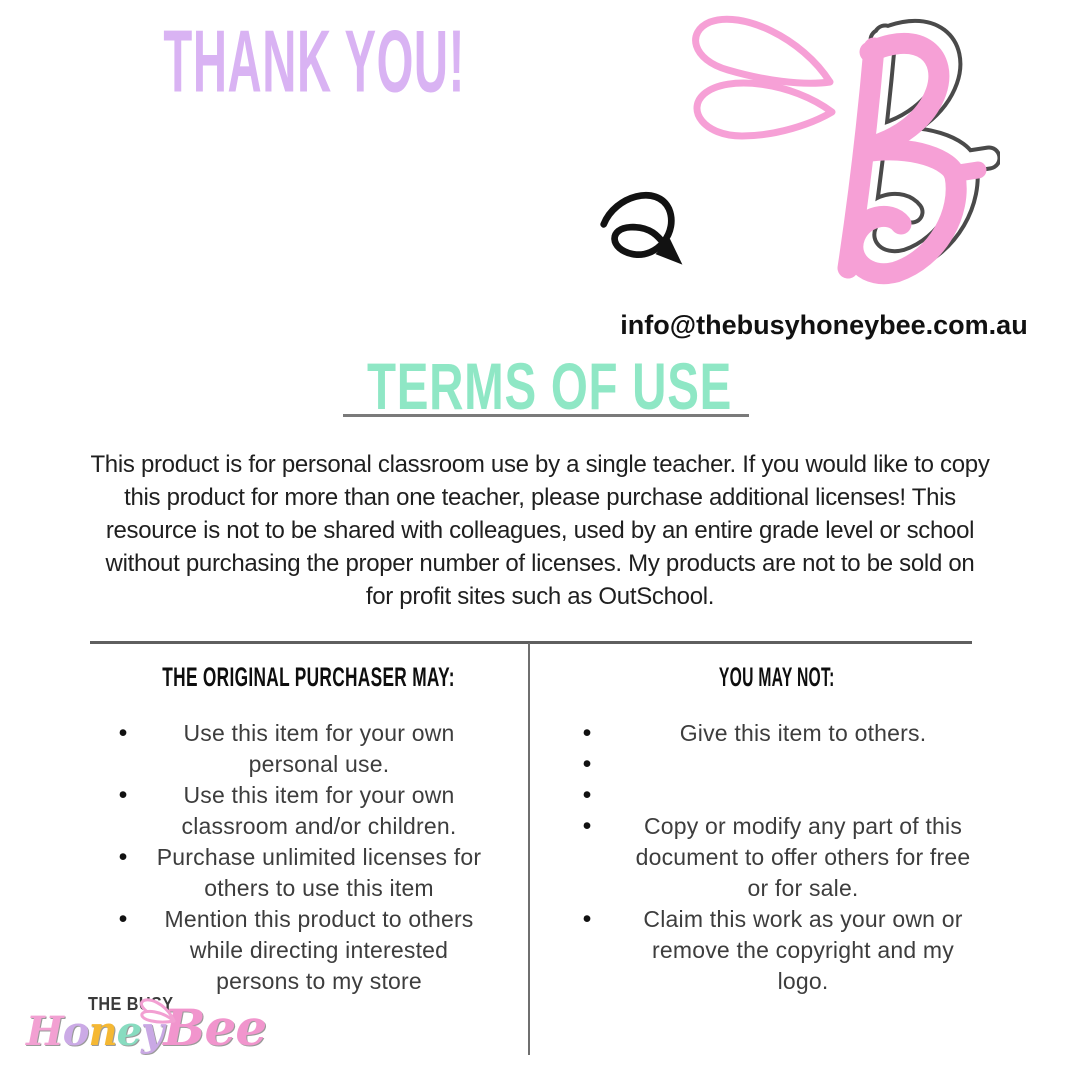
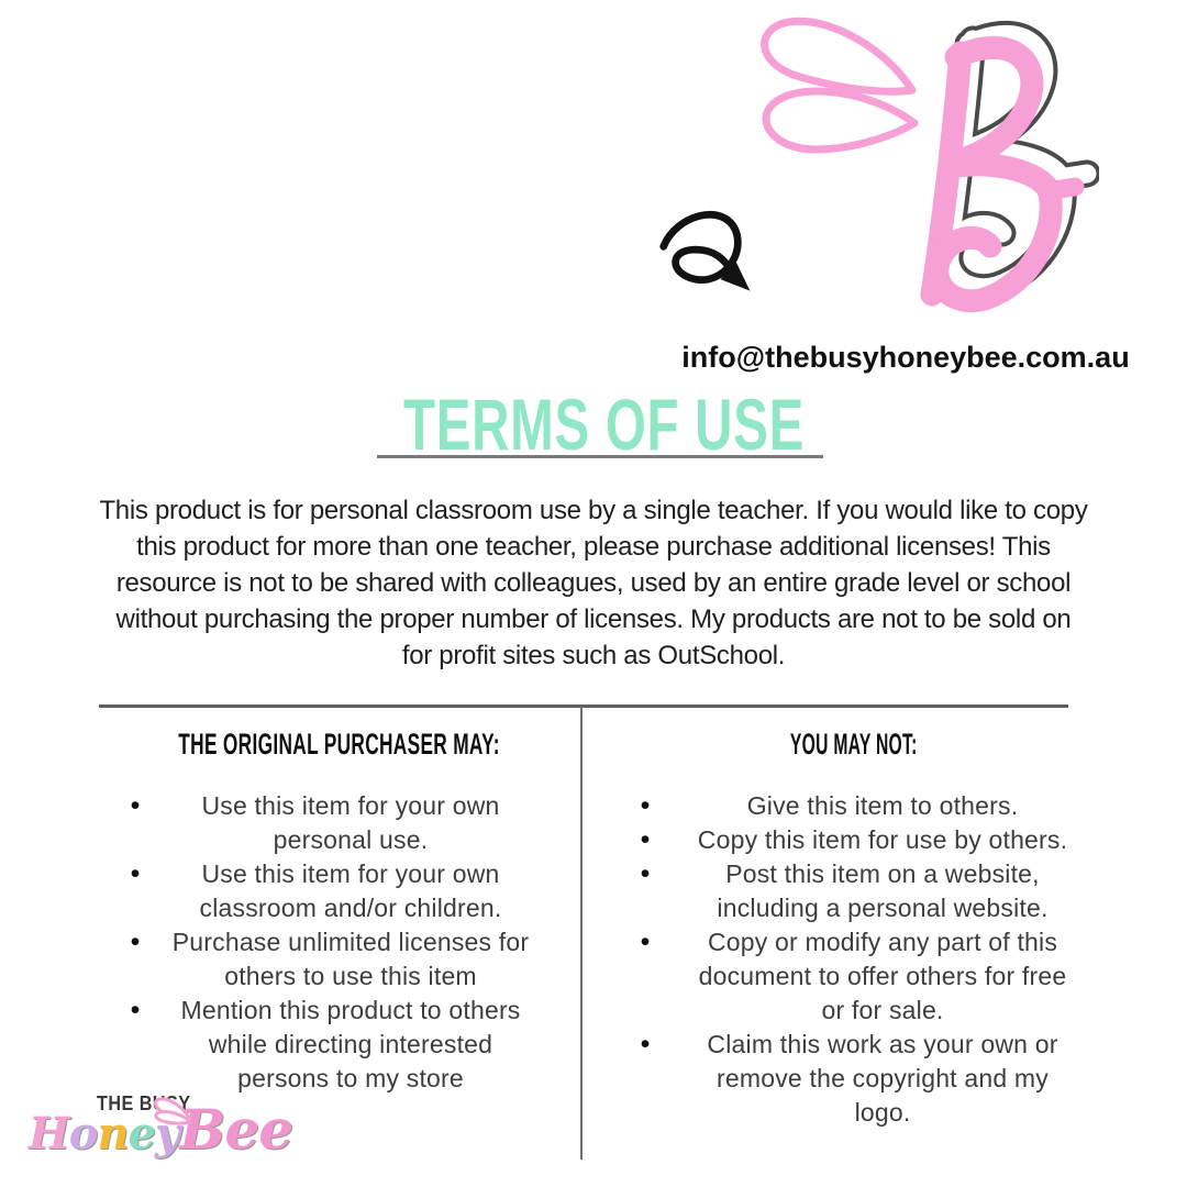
- THANK YOU!
  info@thebusyhoneybee.com.au
  TERMS OF USE
  This product is for personal classroom use by a single teacher. If you would like to copy
  this product for more than one teacher, please purchase additional licenses! This
  resource is not to be shared with colleagues, used by an entire grade level or school
  without purchasing the proper number of licenses. My products are not to be sold on
  for profit sites such as OutSchool.
  THE ORIGINAL PURCHASER MAY:
  •
  Use this item for your own
  personal use.
  •
  Use this item for your own
  classroom and/or children.
  •
  Purchase unlimited licenses for
  others to use this item
  •
  Mention this product to others
  while directing interested
  persons to my store
  YOU MAY NOT:
  •
  Give this item to others.
  •
+ Copy this item for use by others.
  •
+ Post this item on a website,
+ including a personal website.
  •
  Copy or modify any part of this
  document to offer others for free
  or for sale.
  •
  Claim this work as your own or
  remove the copyright and my
  logo.
  THE BY
  HoneyBee
